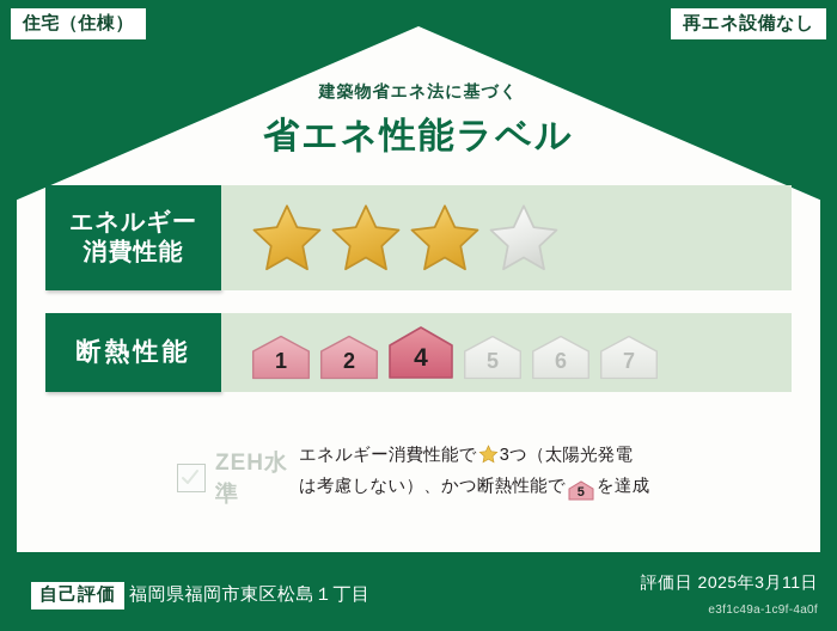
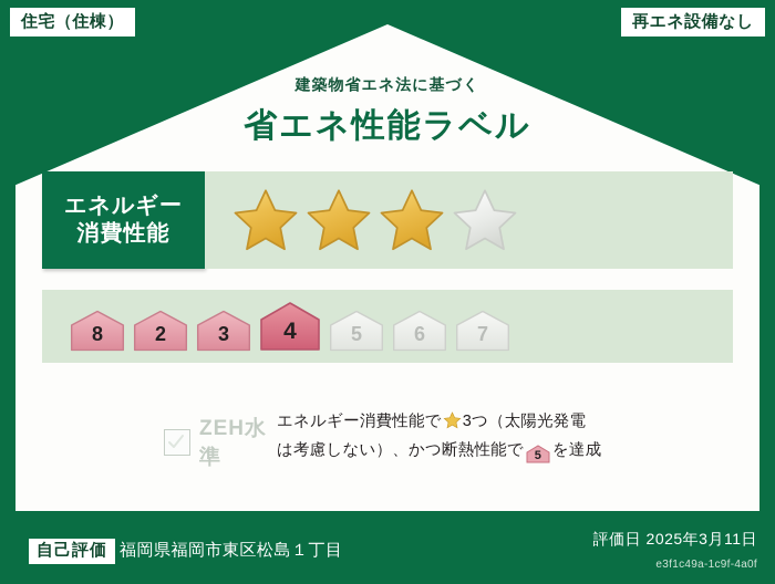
  住宅（住棟）
  再エネ設備なし
  建築物省エネ法に基づく
  省エネ性能ラベル
  エネルギー
  消費性能
- 断熱性能
- 1
+ 8
  2
+ 3
  4
  5
  6
  7
  ZEH水準
  エネルギー消費性能で 3つ（太陽光発電
  は考慮しない）、かつ断熱性能で
  5
  を達成
  自己評価
  福岡県福岡市東区松島１丁目
  評価日 2025年3月11日
  e3f1c49a-1c9f-4a0f
